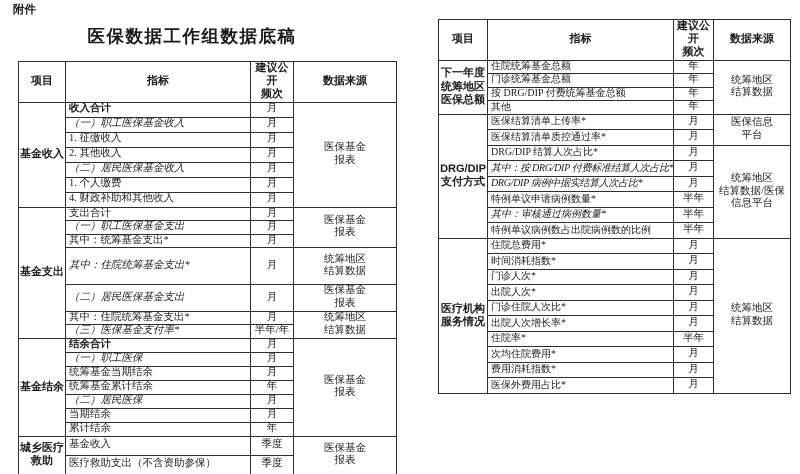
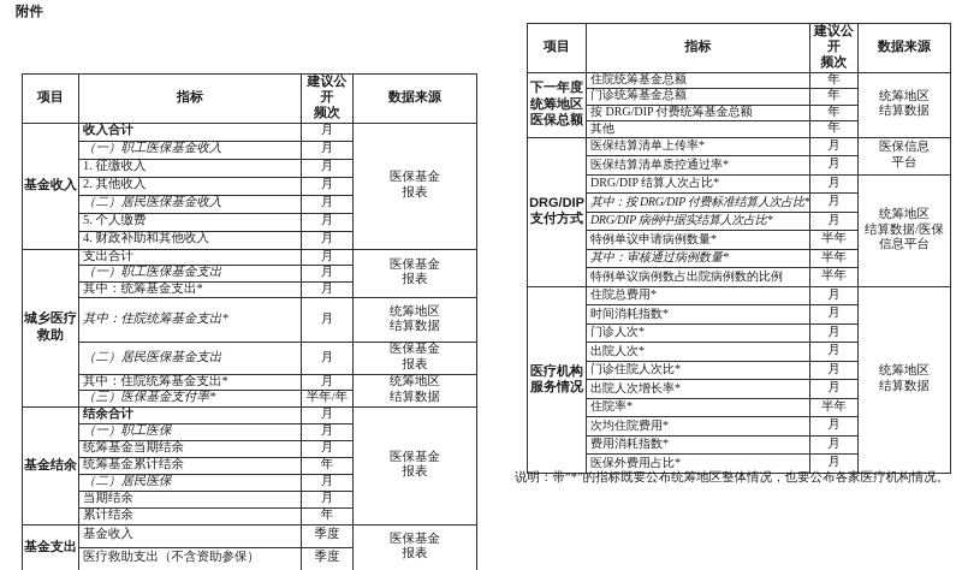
  附件
- 医保数据工作组数据底稿
  项目	指标	建议公开 频次	数据来源
  基金收入	收入合计	月	医保基金 报表
  （一）职工医保基金收入	月
  1. 征缴收入	月
  2. 其他收入	月
  （二）居民医保基金收入	月
- 1. 个人缴费	月
+ 5. 个人缴费	月
  4. 财政补助和其他收入	月
- 基金支出	支出合计	月	医保基金 报表
+ 城乡医疗 救助	支出合计	月	医保基金 报表
  （一）职工医保基金支出	月
  其中：统筹基金支出*	月
  其中：住院统筹基金支出*	月	统筹地区 结算数据
  （二）居民医保基金支出	月	医保基金 报表
  其中：住院统筹基金支出*	月	统筹地区 结算数据
  （三）医保基金支付率*	半年/年
  基金结余	结余合计	月	医保基金 报表
  （一）职工医保	月
  统筹基金当期结余	月
  统筹基金累计结余	年
  （二）居民医保	月
  当期结余	月
  累计结余	年
- 城乡医疗 救助	基金收入	季度	医保基金 报表
+ 基金支出	基金收入	季度	医保基金 报表
  医疗救助支出（不含资助参保）	季度
  项目	指标	建议公开 频次	数据来源
  下一年度 统筹地区 医保总额	住院统筹基金总额	年	统筹地区 结算数据
  门诊统筹基金总额	年
  按 DRG/DIP 付费统筹基金总额	年
  其他	年
  DRG/DIP 支付方式	医保结算清单上传率*	月	医保信息 平台
  医保结算清单质控通过率*	月
  DRG/DIP 结算人次占比*	月	统筹地区 结算数据/医保 信息平台
  其中：按 DRG/DIP 付费标准结算人次占比*	月
  DRG/DIP 病例中据实结算人次占比*	月
  特例单议申请病例数量*	半年
  其中：审核通过病例数量*	半年
  特例单议病例数占出院病例数的比例	半年
  医疗机构 服务情况	住院总费用*	月	统筹地区 结算数据
  时间消耗指数*	月
  门诊人次*	月
  出院人次*	月
  门诊住院人次比*	月
  出院人次增长率*	月
  住院率*	半年
  次均住院费用*	月
  费用消耗指数*	月
  医保外费用占比*	月
+ 说明：带“*”的指标既要公布统筹地区整体情况，也要公布各家医疗机构情况。
